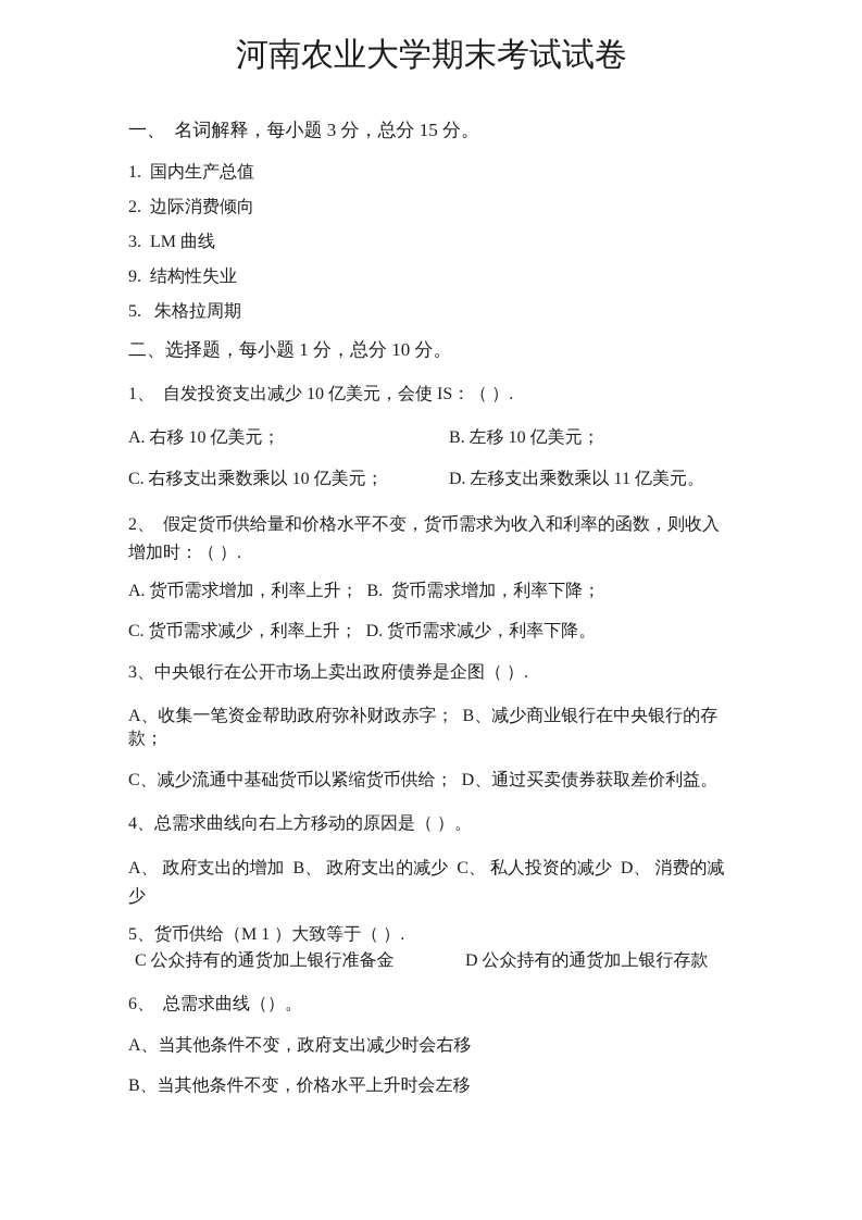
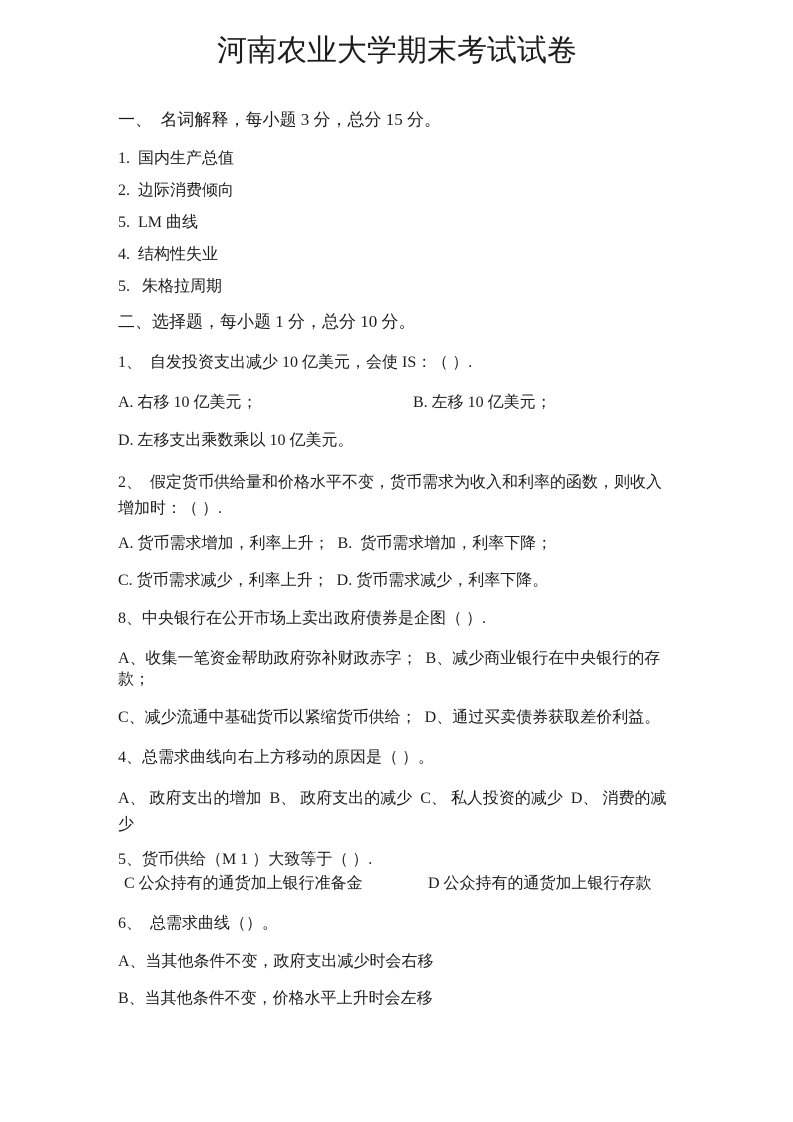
  河南农业大学期末考试试卷
  一、 名词解释，每小题 3 分，总分 15 分。
  1. 国内生产总值
  2. 边际消费倾向
- 3. LM 曲线
+ 5. LM 曲线
- 9. 结构性失业
+ 4. 结构性失业
  5. 朱格拉周期
  二、选择题，每小题 1 分，总分 10 分。
  1、 自发投资支出减少 10 亿美元，会使 IS：（ ）.
  A. 右移 10 亿美元；
  B. 左移 10 亿美元；
- C. 右移支出乘数乘以 10 亿美元；
- D. 左移支出乘数乘以 11 亿美元。
+ D. 左移支出乘数乘以 10 亿美元。
  2、 假定货币供给量和价格水平不变，货币需求为收入和利率的函数，则收入增加时：（ ）.
  A. 货币需求增加，利率上升； B. 货币需求增加，利率下降；
  C. 货币需求减少，利率上升； D. 货币需求减少，利率下降。
- 3、中央银行在公开市场上卖出政府债券是企图（ ）.
+ 8、中央银行在公开市场上卖出政府债券是企图（ ）.
  A、收集一笔资金帮助政府弥补财政赤字； B、减少商业银行在中央银行的存款；
  C、减少流通中基础货币以紧缩货币供给； D、通过买卖债券获取差价利益。
  4、总需求曲线向右上方移动的原因是（ ）。
  A、 政府支出的增加 B、 政府支出的减少 C、 私人投资的减少 D、 消费的减少
  5、货币供给（M 1 ）大致等于（ ）.
  C 公众持有的通货加上银行准备金
  D 公众持有的通货加上银行存款
  6、 总需求曲线（）。
  A、当其他条件不变，政府支出减少时会右移
  B、当其他条件不变，价格水平上升时会左移
